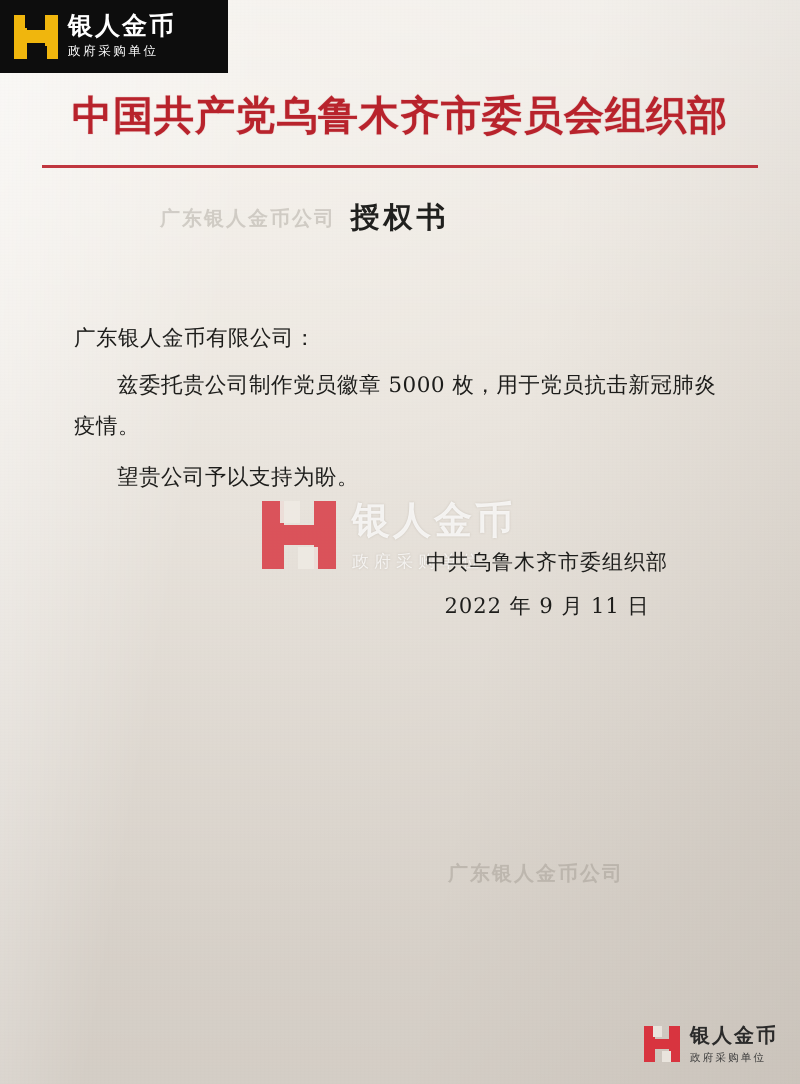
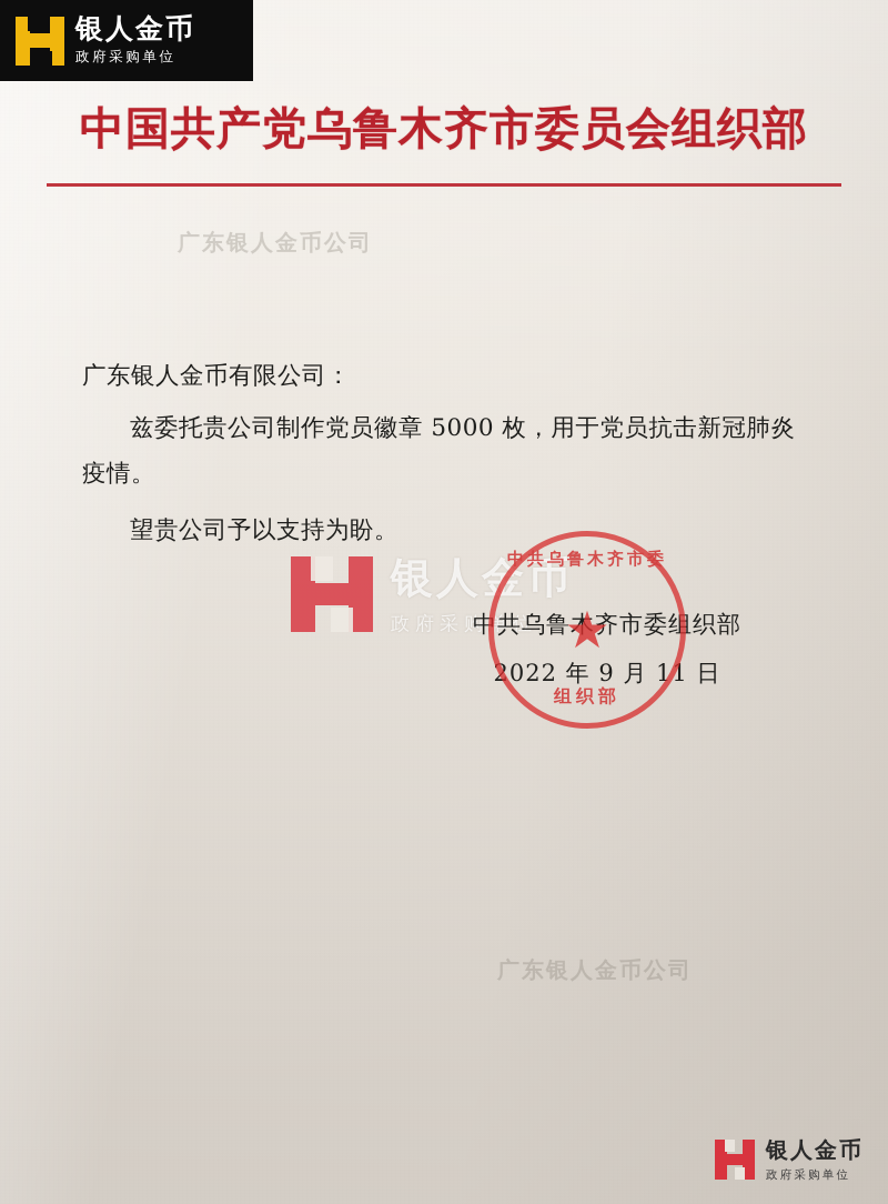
  银人金币
  政府采购单位
  广东银人金币公司
  中国共产党乌鲁木齐市委员会组织部
- 授权书
  广东银人金币有限公司：
  兹委托贵公司制作党员徽章 5000 枚，用于党员抗击新冠肺炎疫情。
  望贵公司予以支持为盼。
  银人金币
  政府采购单位
+ 中共乌鲁木齐市委
+ ★
+ 组织部
  中共乌鲁木齐市委组织部
  2022 年 9 月 11 日
  广东银人金币公司
  银人金币
  政府采购单位
